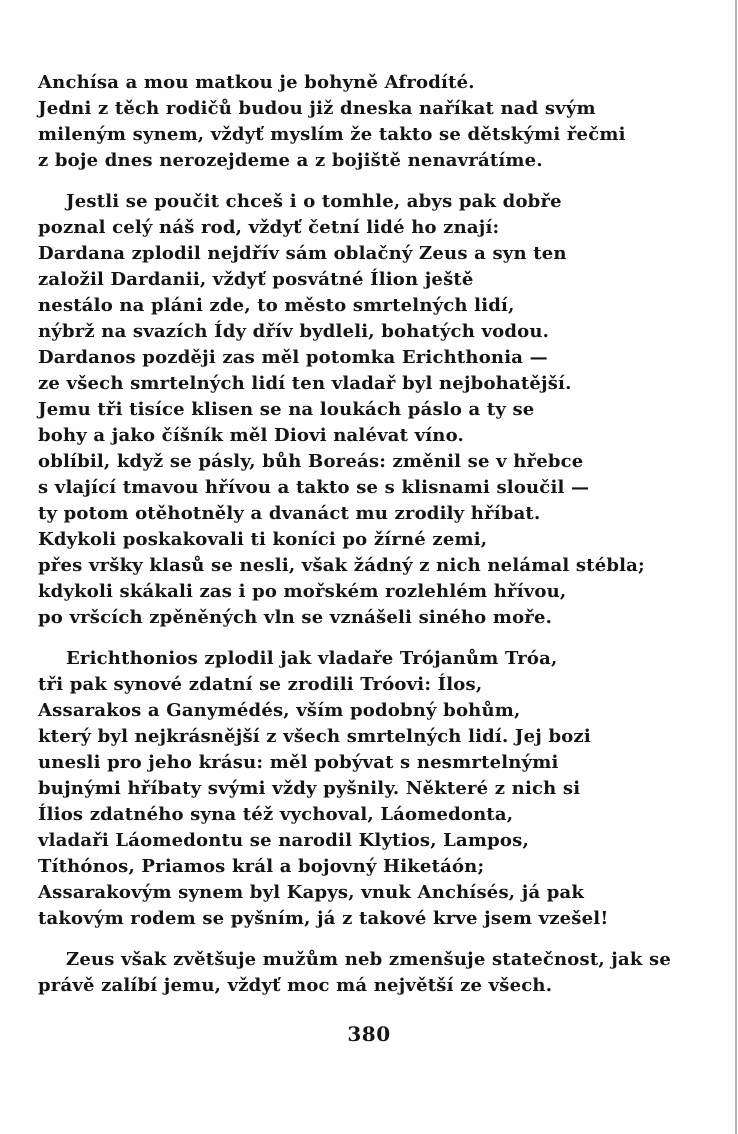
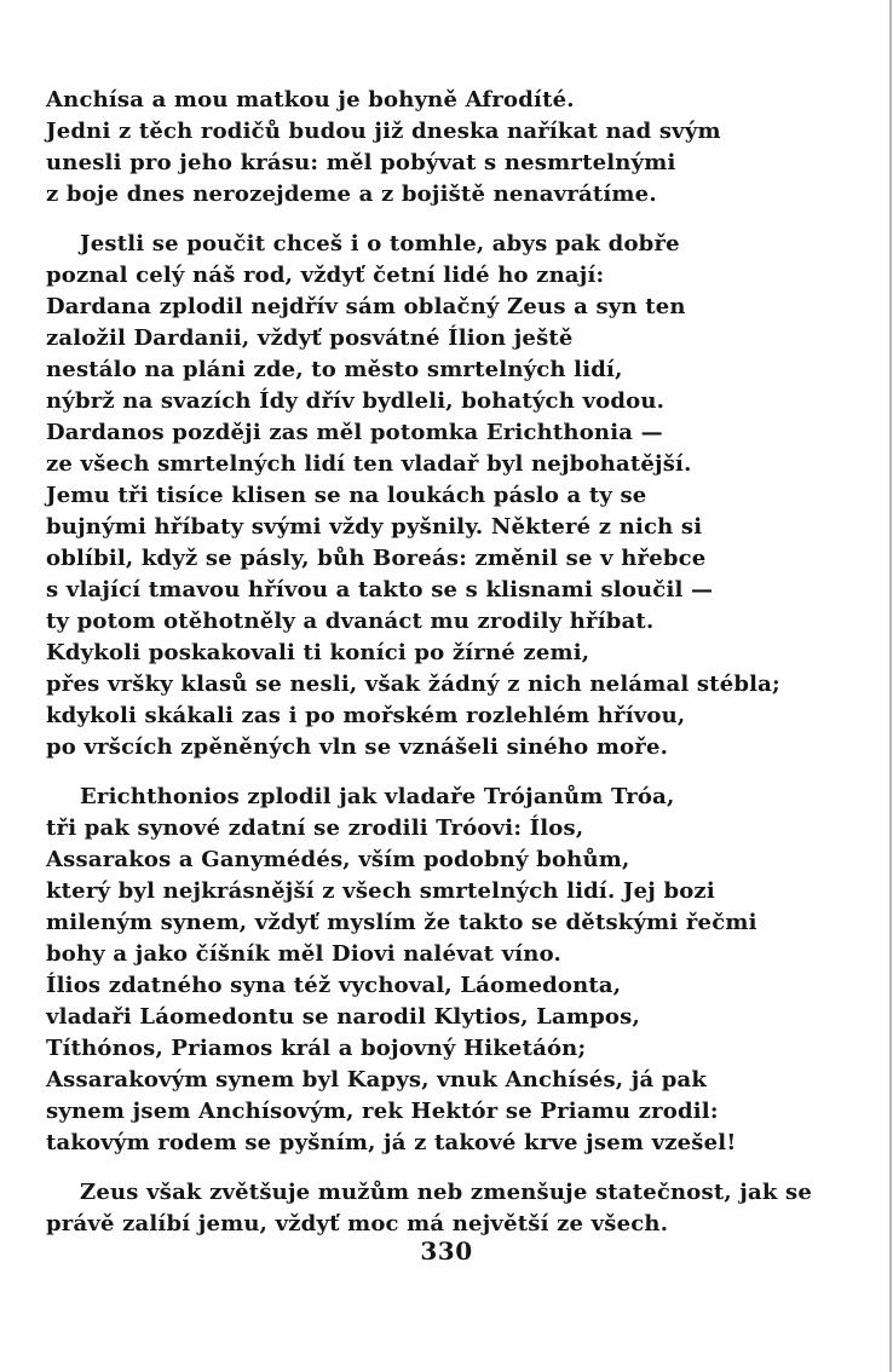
  Anchísa a mou matkou je bohyně Afrodíté.
  Jedni z těch rodičů budou již dneska naříkat nad svým
- mileným synem, vždyť myslím že takto se dětskými řečmi
+ unesli pro jeho krásu: měl pobývat s nesmrtelnými
  z boje dnes nerozejdeme a z bojiště nenavrátíme.
  Jestli se poučit chceš i o tomhle, abys pak dobře
  poznal celý náš rod, vždyť četní lidé ho znají:
  Dardana zplodil nejdřív sám oblačný Zeus a syn ten
  založil Dardanii, vždyť posvátné Ílion ještě
  nestálo na pláni zde, to město smrtelných lidí,
  nýbrž na svazích Ídy dřív bydleli, bohatých vodou.
  Dardanos později zas měl potomka Erichthonia —
  ze všech smrtelných lidí ten vladař byl nejbohatější.
  Jemu tři tisíce klisen se na loukách páslo a ty se
- bohy a jako číšník měl Diovi nalévat víno.
+ bujnými hříbaty svými vždy pyšnily. Některé z nich si
  oblíbil, když se pásly, bůh Boreás: změnil se v hřebce
  s vlající tmavou hřívou a takto se s klisnami sloučil —
  ty potom otěhotněly a dvanáct mu zrodily hříbat.
  Kdykoli poskakovali ti koníci po žírné zemi,
  přes vršky klasů se nesli, však žádný z nich nelámal stébla;
  kdykoli skákali zas i po mořském rozlehlém hřívou,
  po vršcích zpěněných vln se vznášeli siného moře.
  Erichthonios zplodil jak vladaře Trójanům Tróa,
  tři pak synové zdatní se zrodili Tróovi: Ílos,
  Assarakos a Ganymédés, vším podobný bohům,
  který byl nejkrásnější z všech smrtelných lidí. Jej bozi
- unesli pro jeho krásu: měl pobývat s nesmrtelnými
+ mileným synem, vždyť myslím že takto se dětskými řečmi
- bujnými hříbaty svými vždy pyšnily. Některé z nich si
+ bohy a jako číšník měl Diovi nalévat víno.
  Ílios zdatného syna též vychoval, Láomedonta,
  vladaři Láomedontu se narodil Klytios, Lampos,
  Títhónos, Priamos král a bojovný Hiketáón;
  Assarakovým synem byl Kapys, vnuk Anchísés, já pak
+ synem jsem Anchísovým, rek Hektór se Priamu zrodil:
  takovým rodem se pyšním, já z takové krve jsem vzešel!
  Zeus však zvětšuje mužům neb zmenšuje statečnost, jak se
  právě zalíbí jemu, vždyť moc má největší ze všech.
- 380
+ 330
